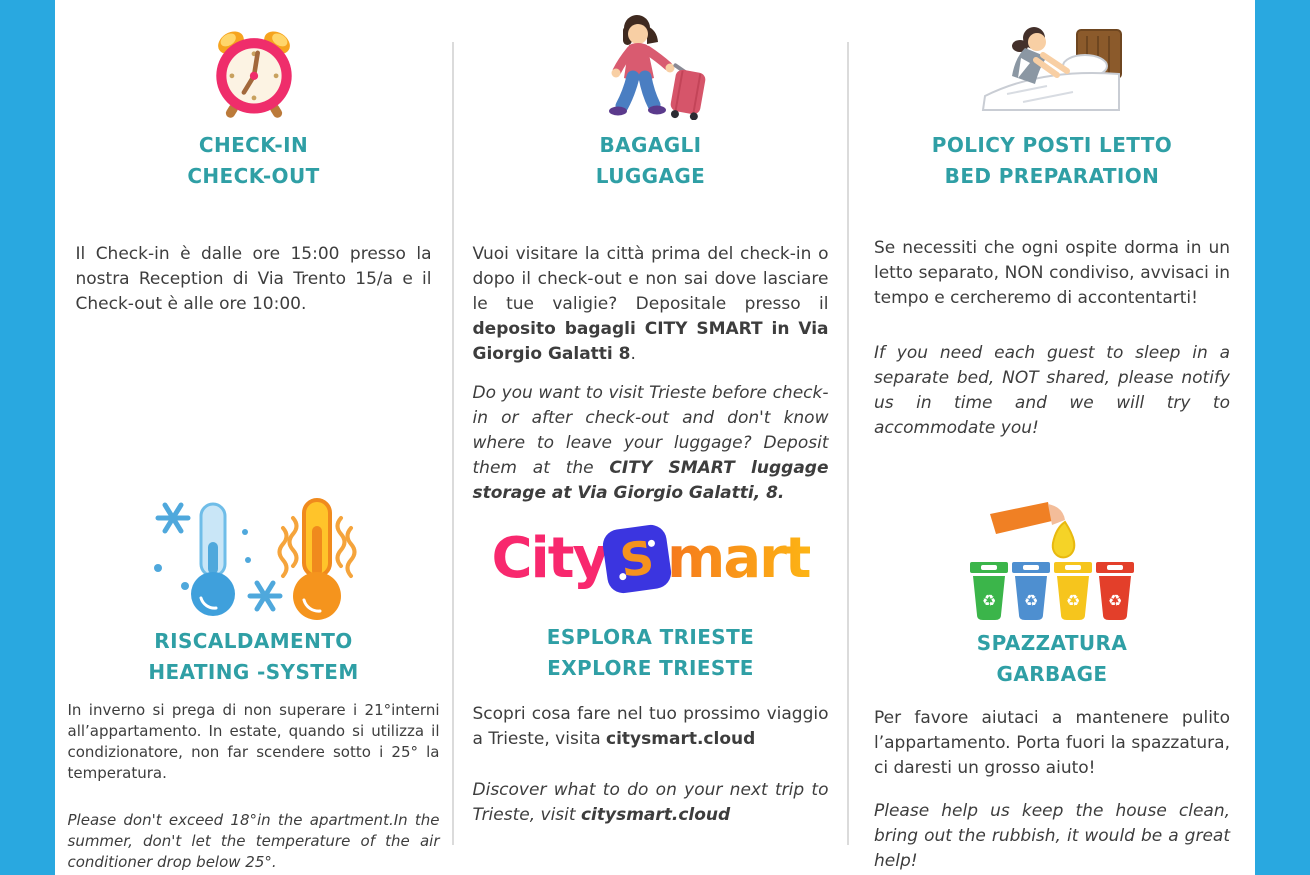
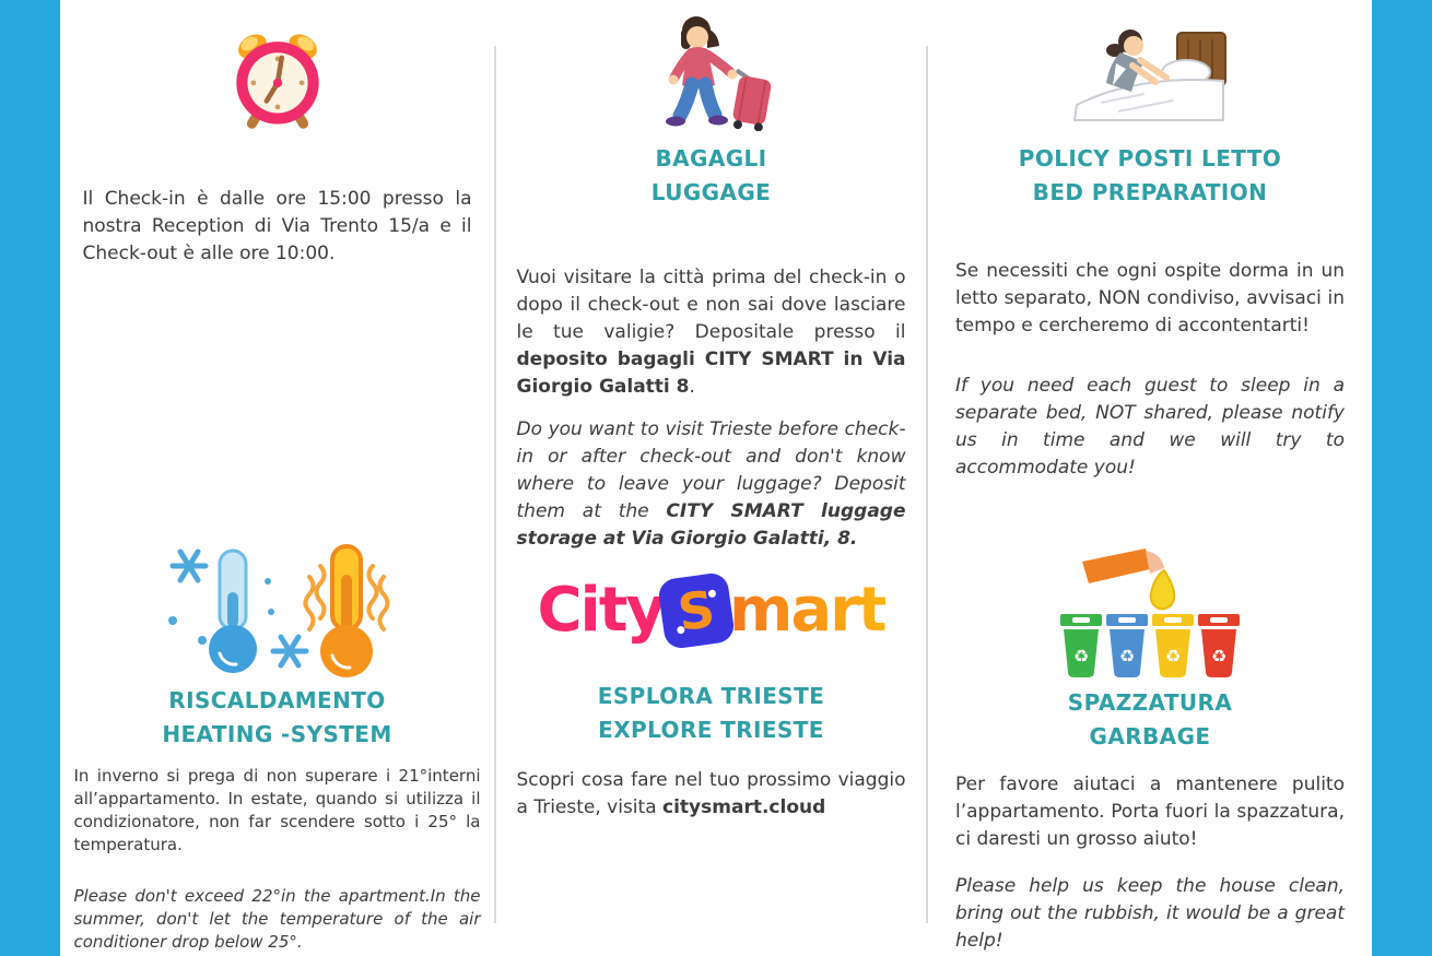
- CHECK-IN
- CHECK-OUT
  Il Check-in è dalle ore 15:00 presso la nostra Reception di Via Trento 15/a e il Check-out è alle ore 10:00.
  BAGAGLI
  LUGGAGE
  Vuoi visitare la città prima del check-in o dopo il check-out e non sai dove lasciare le tue valigie? Depositale presso il deposito bagagli CITY SMART in Via Giorgio Galatti 8.
  Do you want to visit Trieste before check-in or after check-out and don't know where to leave your luggage? Deposit them at the CITY SMART luggage storage at Via Giorgio Galatti, 8.
  POLICY POSTI LETTO
  BED PREPARATION
  Se necessiti che ogni ospite dorma in un letto separato, NON condiviso, avvisaci in tempo e cercheremo di accontentarti!
  If you need each guest to sleep in a separate bed, NOT shared, please notify us in time and we will try to accommodate you!
  RISCALDAMENTO
  HEATING -SYSTEM
  In inverno si prega di non superare i 21°interni all’appartamento. In estate, quando si utilizza il condizionatore, non far scendere sotto i 25° la temperatura.
- Please don't exceed 18°in the apartment.In the summer, don't let the temperature of the air conditioner drop below 25°.
+ Please don't exceed 22°in the apartment.In the summer, don't let the temperature of the air conditioner drop below 25°.
  City
  mart
  ESPLORA TRIESTE
  EXPLORE TRIESTE
  Scopri cosa fare nel tuo prossimo viaggio a Trieste, visita citysmart.cloud
- Discover what to do on your next trip to Trieste, visit citysmart.cloud
  ♻
  ♻
  ♻
  ♻
  SPAZZATURA
  GARBAGE
  Per favore aiutaci a mantenere pulito l’appartamento. Porta fuori la spazzatura, ci daresti un grosso aiuto!
  Please help us keep the house clean, bring out the rubbish, it would be a great help!
